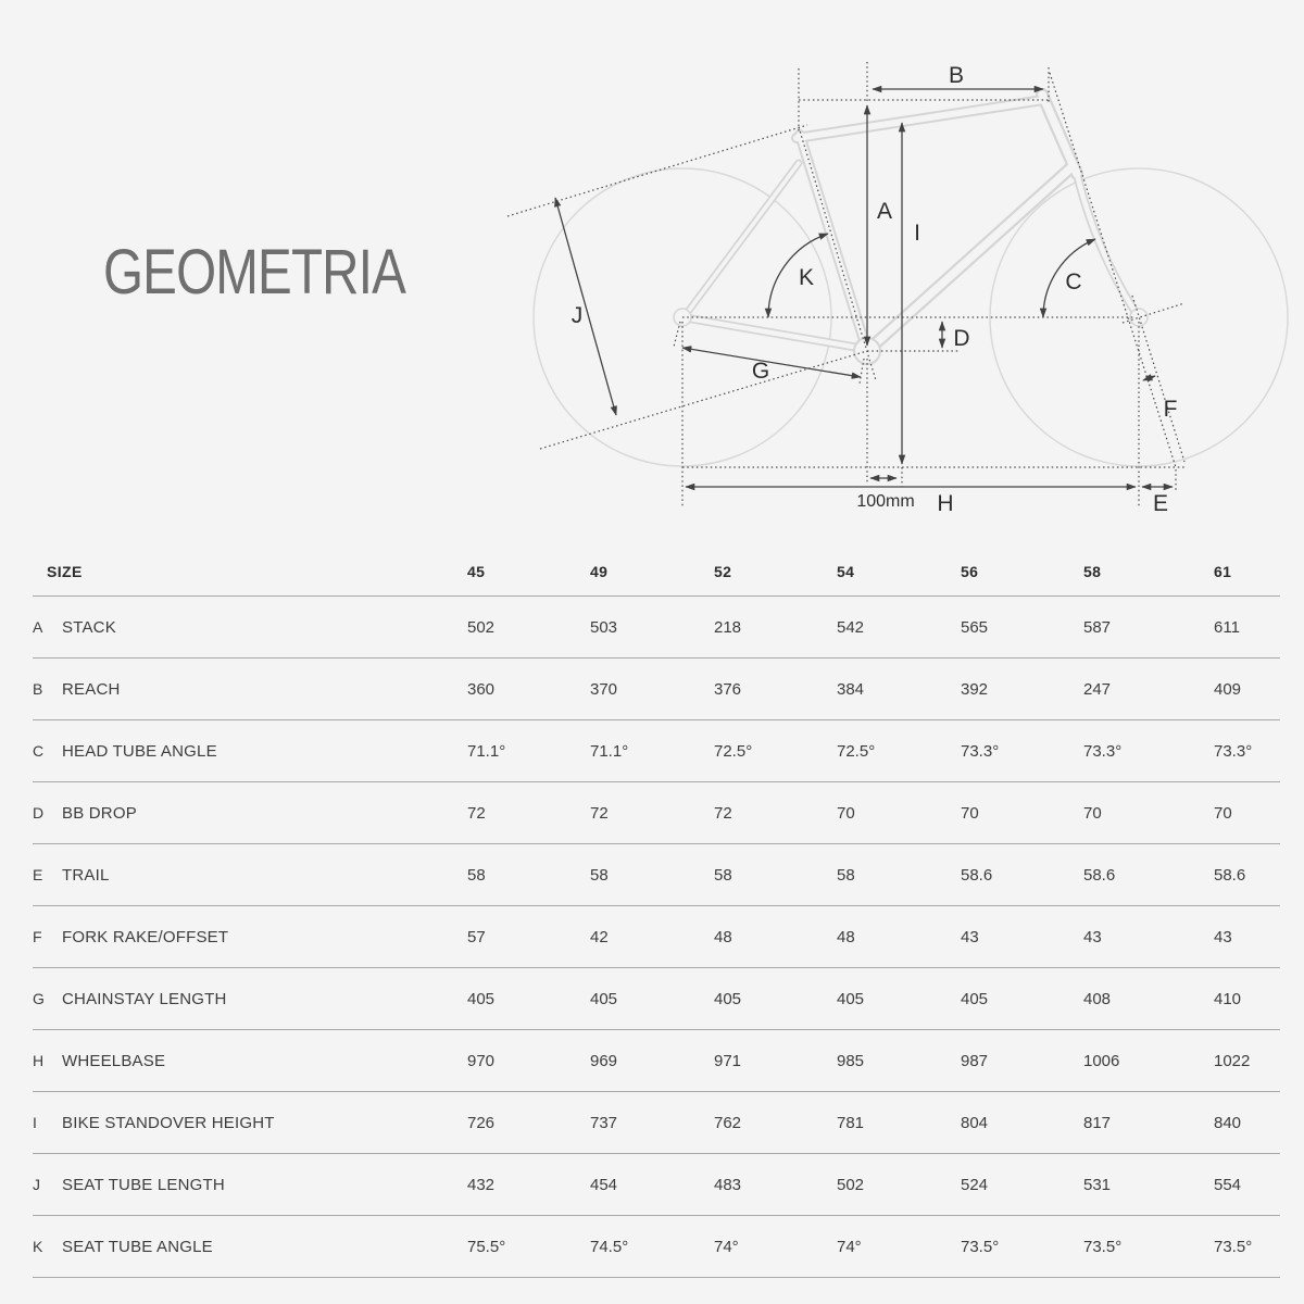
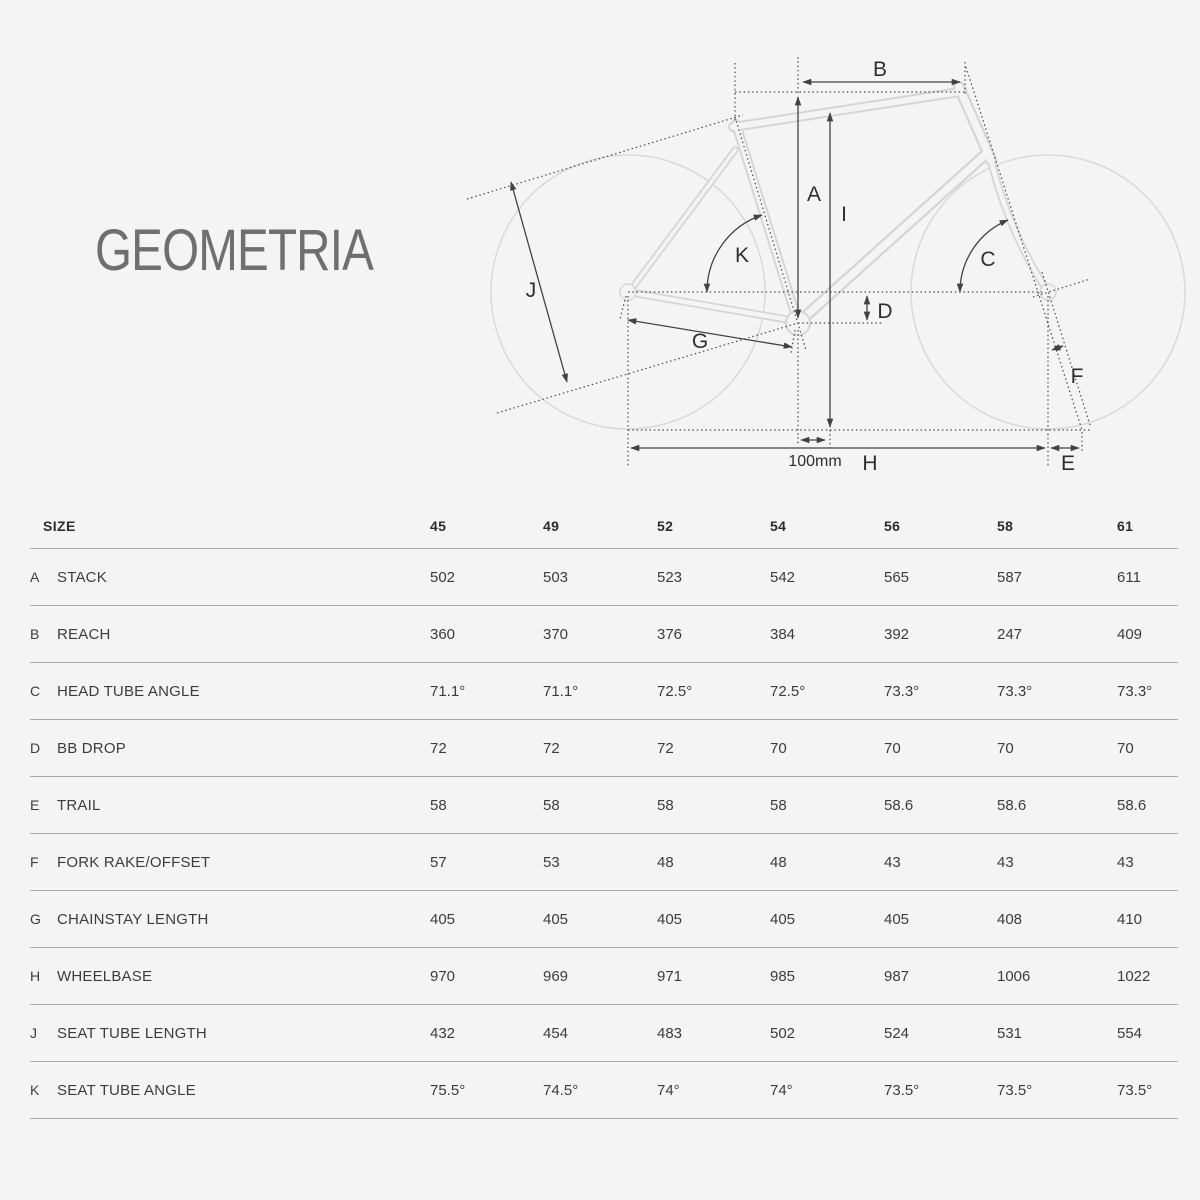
  GEOMETRIA
  A
  B
  C
  D
  E
  F
  G
  H
  I
  J
  K
  100mm
  SIZE	45	49	52	54	56	58	61
- A STACK	502	503	218	542	565	587	611
+ A STACK	502	503	523	542	565	587	611
  B REACH	360	370	376	384	392	247	409
  C HEAD TUBE ANGLE	71.1°	71.1°	72.5°	72.5°	73.3°	73.3°	73.3°
  D BB DROP	72	72	72	70	70	70	70
  E TRAIL	58	58	58	58	58.6	58.6	58.6
- F FORK RAKE/OFFSET	57	42	48	48	43	43	43
+ F FORK RAKE/OFFSET	57	53	48	48	43	43	43
  G CHAINSTAY LENGTH	405	405	405	405	405	408	410
  H WHEELBASE	970	969	971	985	987	1006	1022
- I BIKE STANDOVER HEIGHT	726	737	762	781	804	817	840
  J SEAT TUBE LENGTH	432	454	483	502	524	531	554
  K SEAT TUBE ANGLE	75.5°	74.5°	74°	74°	73.5°	73.5°	73.5°
